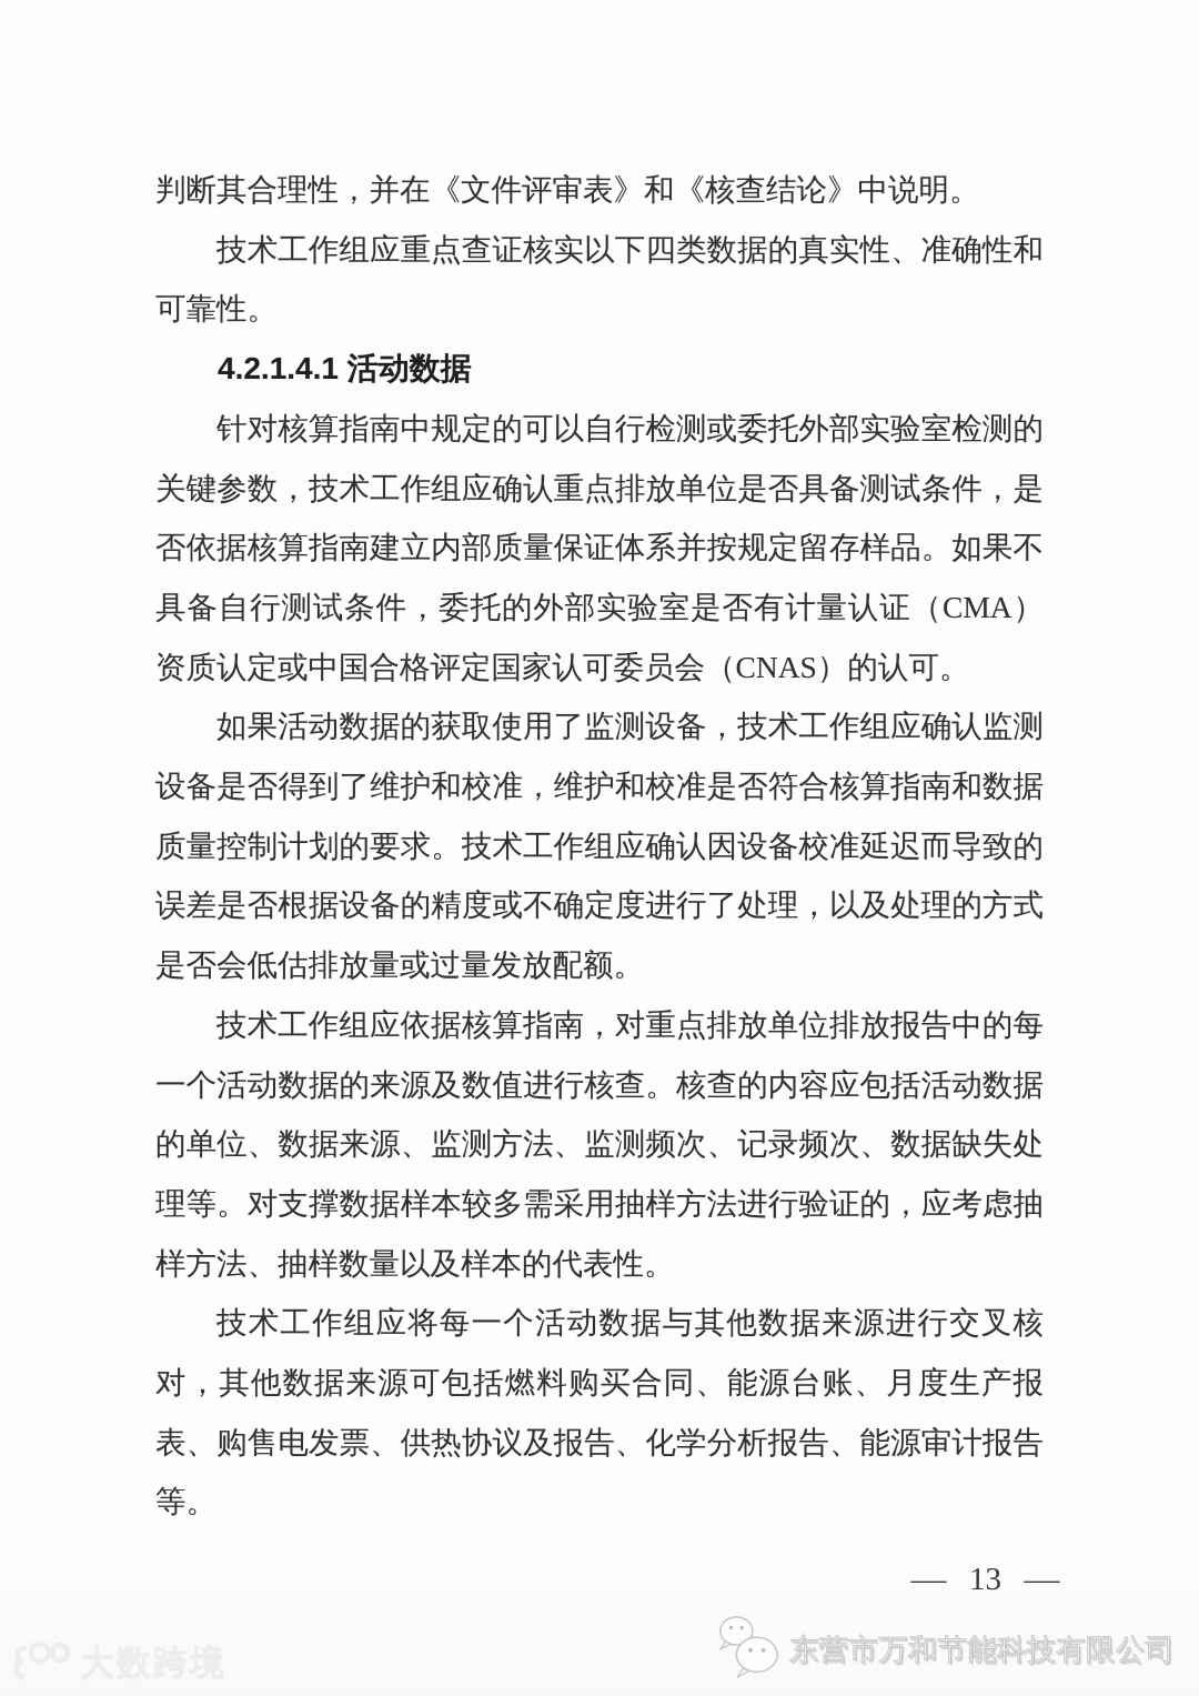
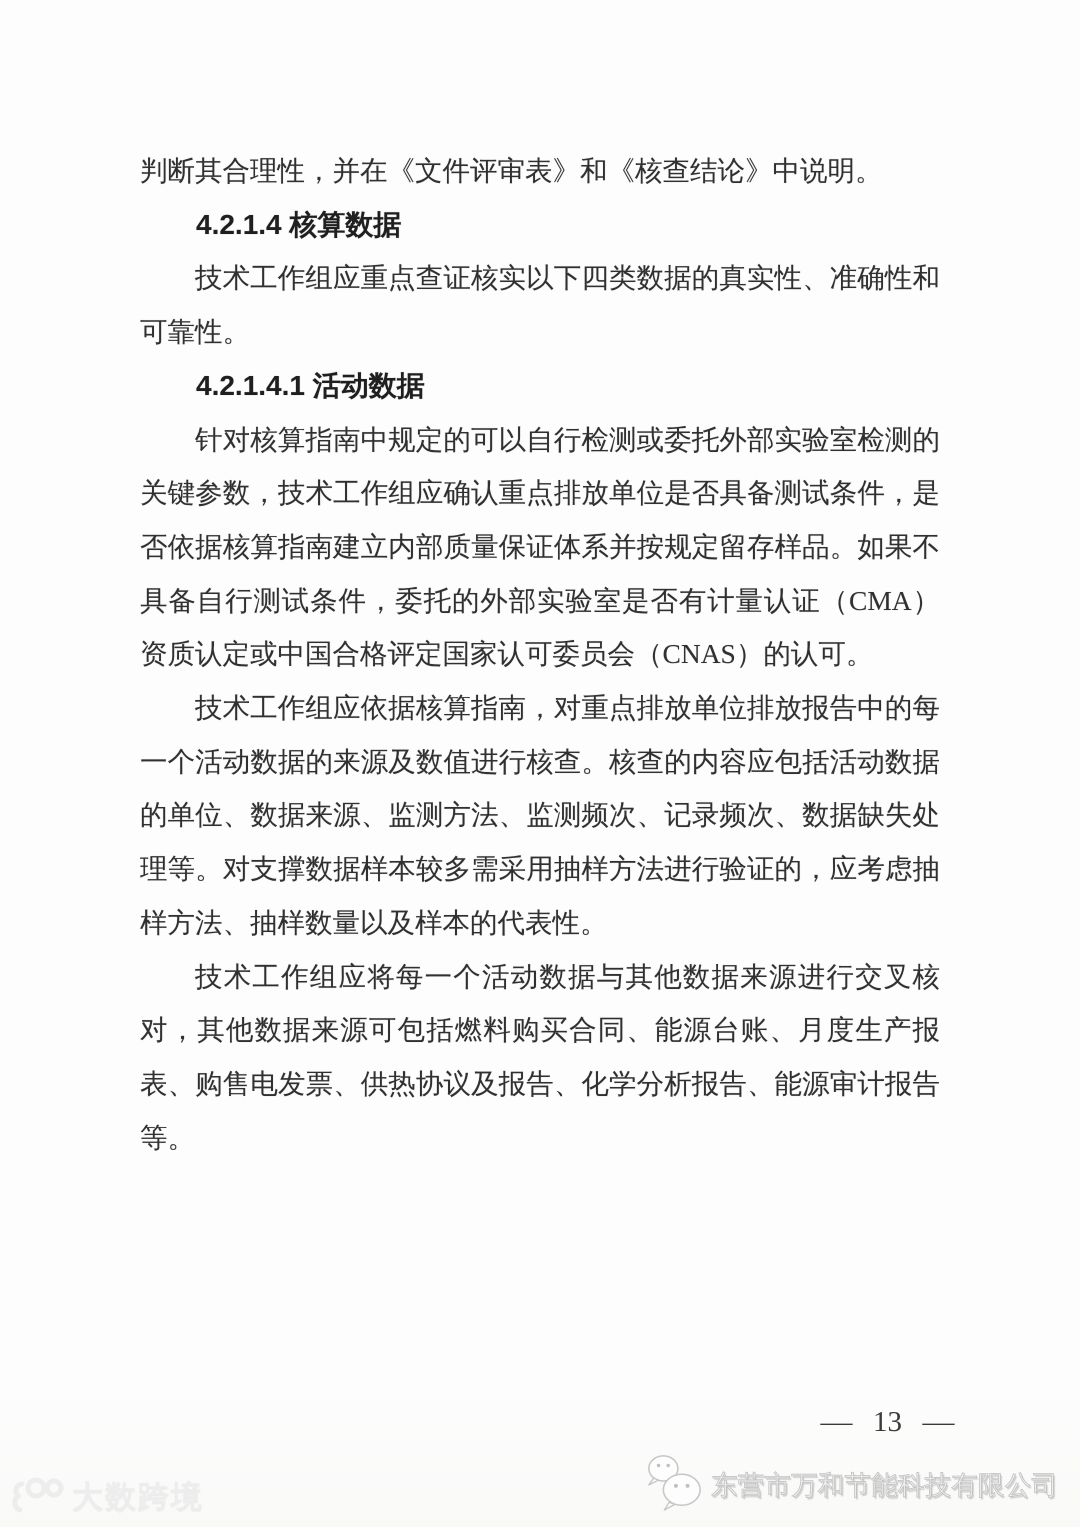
  判断其合理性，并在《文件评审表》和《核查结论》中说明。
+ 4.2.1.4 核算数据
  技术工作组应重点查证核实以下四类数据的真实性、准确性和可靠性。
  4.2.1.4.1 活动数据
  针对核算指南中规定的可以自行检测或委托外部实验室检测的关键参数，技术工作组应确认重点排放单位是否具备测试条件，是否依据核算指南建立内部质量保证体系并按规定留存样品。如果不具备自行测试条件，委托的外部实验室是否有计量认证（CMA）资质认定或中国合格评定国家认可委员会（CNAS）的认可。
- 如果活动数据的获取使用了监测设备，技术工作组应确认监测设备是否得到了维护和校准，维护和校准是否符合核算指南和数据质量控制计划的要求。技术工作组应确认因设备校准延迟而导致的误差是否根据设备的精度或不确定度进行了处理，以及处理的方式是否会低估排放量或过量发放配额。
  技术工作组应依据核算指南，对重点排放单位排放报告中的每一个活动数据的来源及数值进行核查。核查的内容应包括活动数据的单位、数据来源、监测方法、监测频次、记录频次、数据缺失处理等。对支撑数据样本较多需采用抽样方法进行验证的，应考虑抽样方法、抽样数量以及样本的代表性。
  技术工作组应将每一个活动数据与其他数据来源进行交叉核对，其他数据来源可包括燃料购买合同、能源台账、月度生产报表、购售电发票、供热协议及报告、化学分析报告、能源审计报告等。
  —
  13
  —
  东营市万和节能科技有限公司
